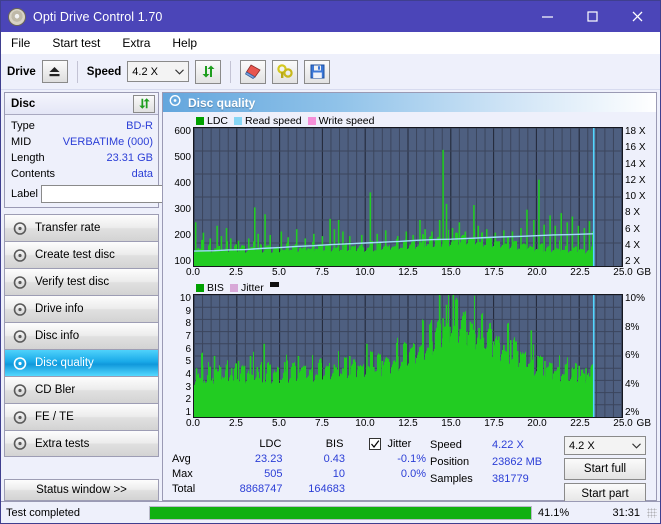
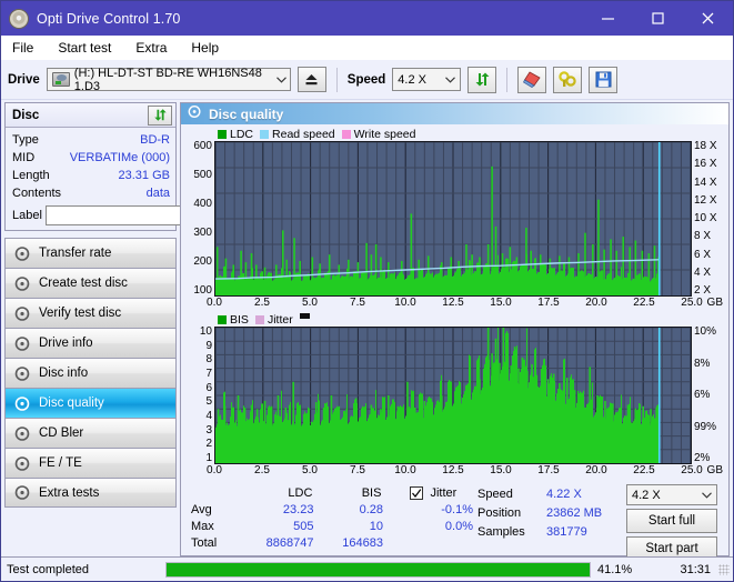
  Opti Drive Control 1.70
  File
  Start test
  Extra
  Help
  Drive
+ (H:) HL-DT-ST BD-RE WH16NS48 1.D3
  Speed
  4.2 X
  Disc
  Type
  BD-R
  MID
  VERBATIMe (000)
  Length
  23.31 GB
  Contents
  data
  Label
  Transfer rate
  Create test disc
  Verify test disc
  Drive info
  Disc info
  Disc quality
  CD Bler
  FE / TE
  Extra tests
- Status window >>
  Disc quality
  LDC
  Read speed
  Write speed
  600
  500
  400
  300
  200
  100
  18 X
  16 X
  14 X
  12 X
  10 X
  8 X
  6 X
  4 X
  2 X
  0.0
  2.5
  5.0
  7.5
  10.0
  12.5
  15.0
  17.5
  20.0
  22.5
  25.0
  GB
  BIS
  Jitter
  10
  9
  8
  7
  6
  5
  4
  3
  2
  1
  10%
  8%
  6%
- 4%
+ 99%
  2%
  0.0
  2.5
  5.0
  7.5
  10.0
  12.5
  15.0
  17.5
  20.0
  22.5
  25.0
  GB
  LDC
  BIS
  Jitter
  Avg
  23.23
- 0.43
+ 0.28
  -0.1%
  Max
  505
  10
  0.0%
  Total
  8868747
  164683
  Speed
  Position
  Samples
  4.22 X
  23862 MB
  381779
  4.2 X
  Start full
  Start part
  Test completed
  41.1%
  31:31
